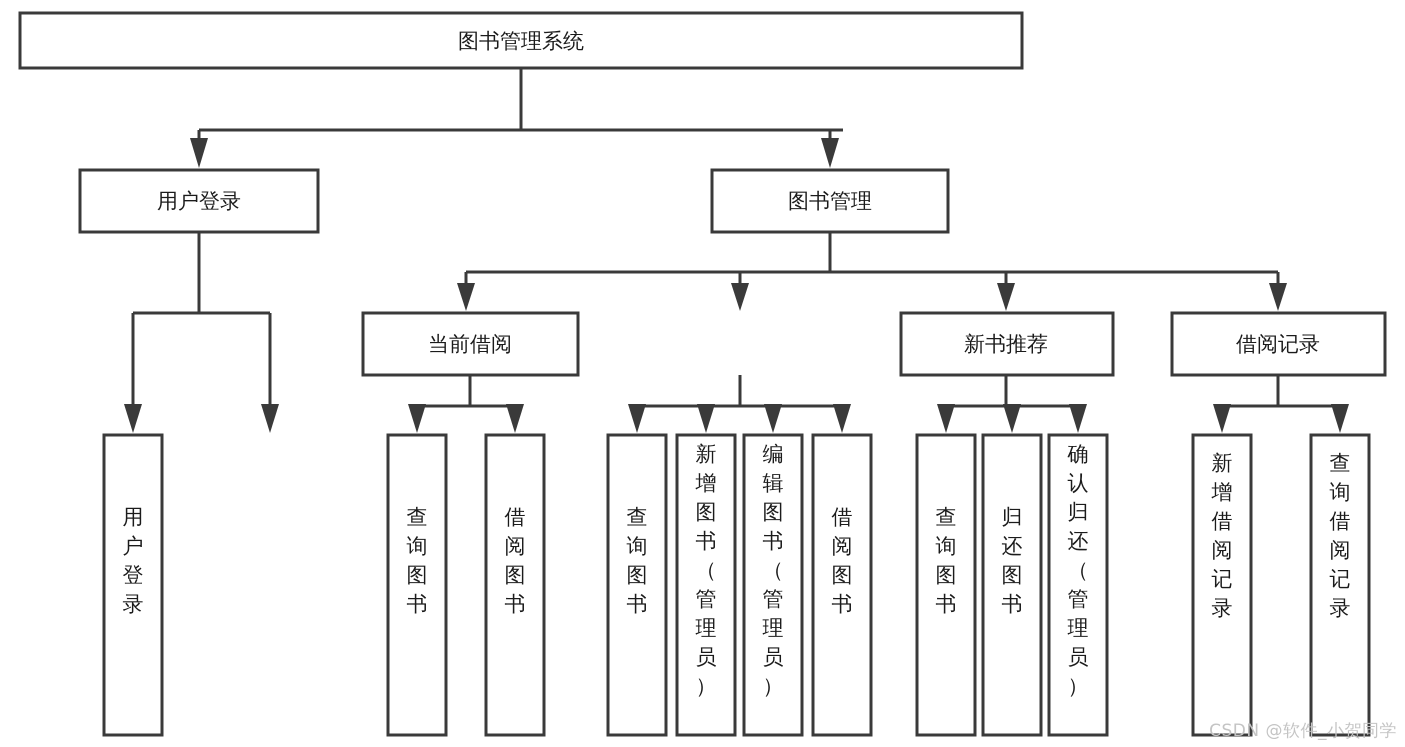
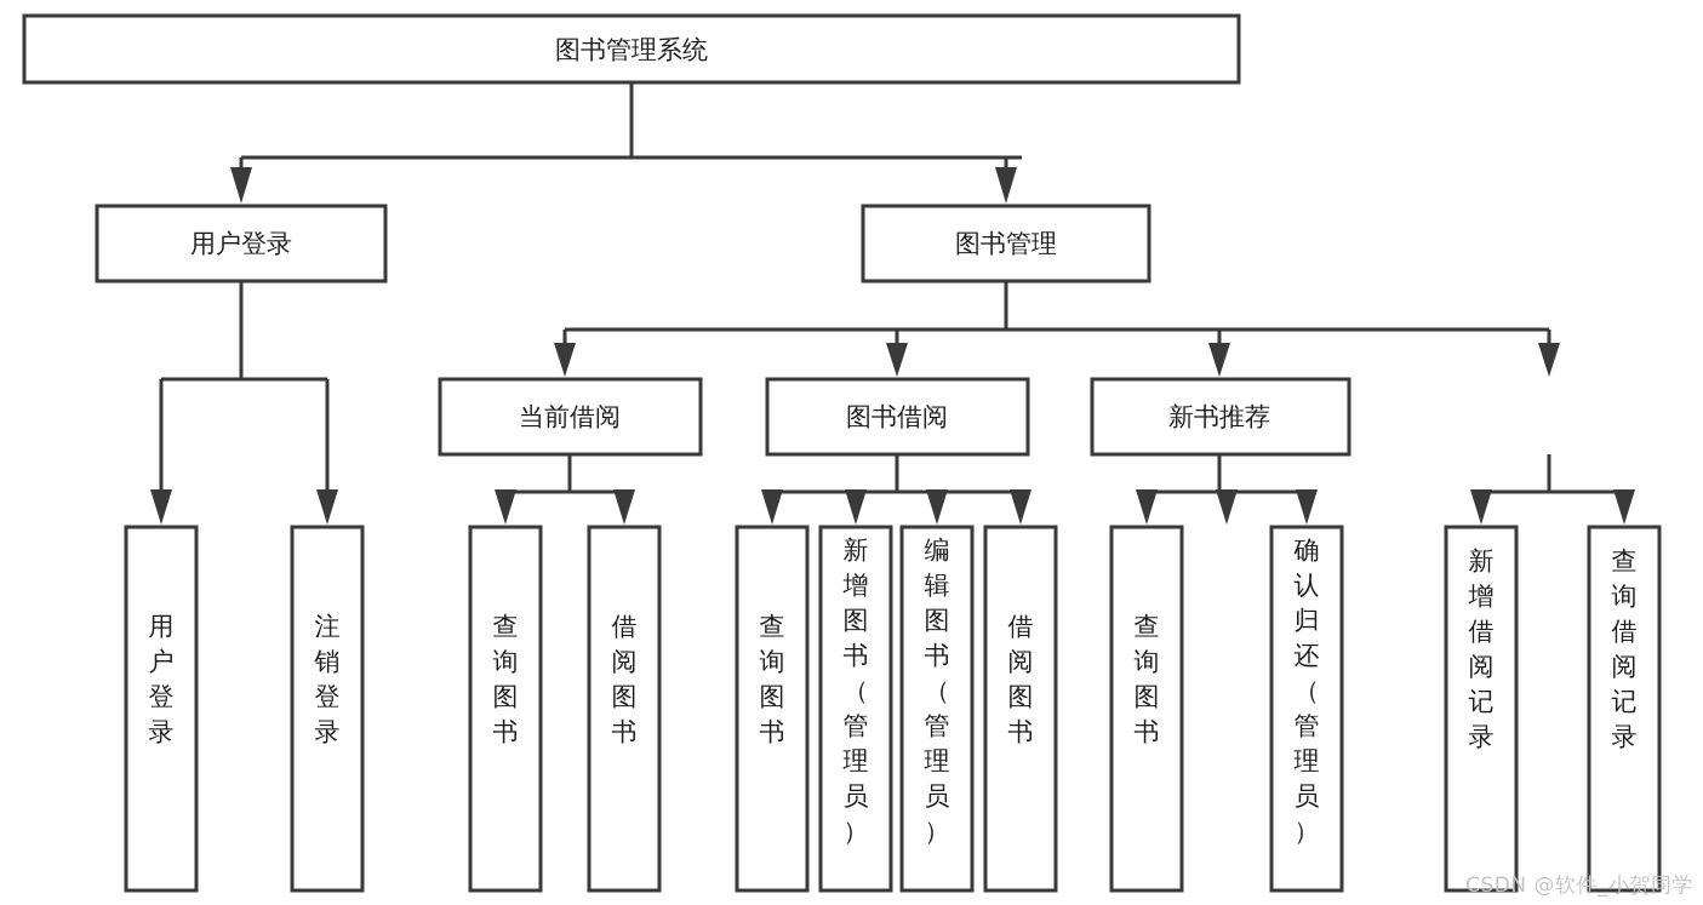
  图书管理系统
  用户登录
  图书管理
  当前借阅
+ 图书借阅
  新书推荐
- 借阅记录
  用户登录
+ 注销登录
  查询图书
  借阅图书
  查询图书
  新增图书（管理员）
  编辑图书（管理员）
  借阅图书
  查询图书
- 归还图书
  确认归还（管理员）
  新增借阅记录
  查询借阅记录
  CSDN @软件_小贺同学
